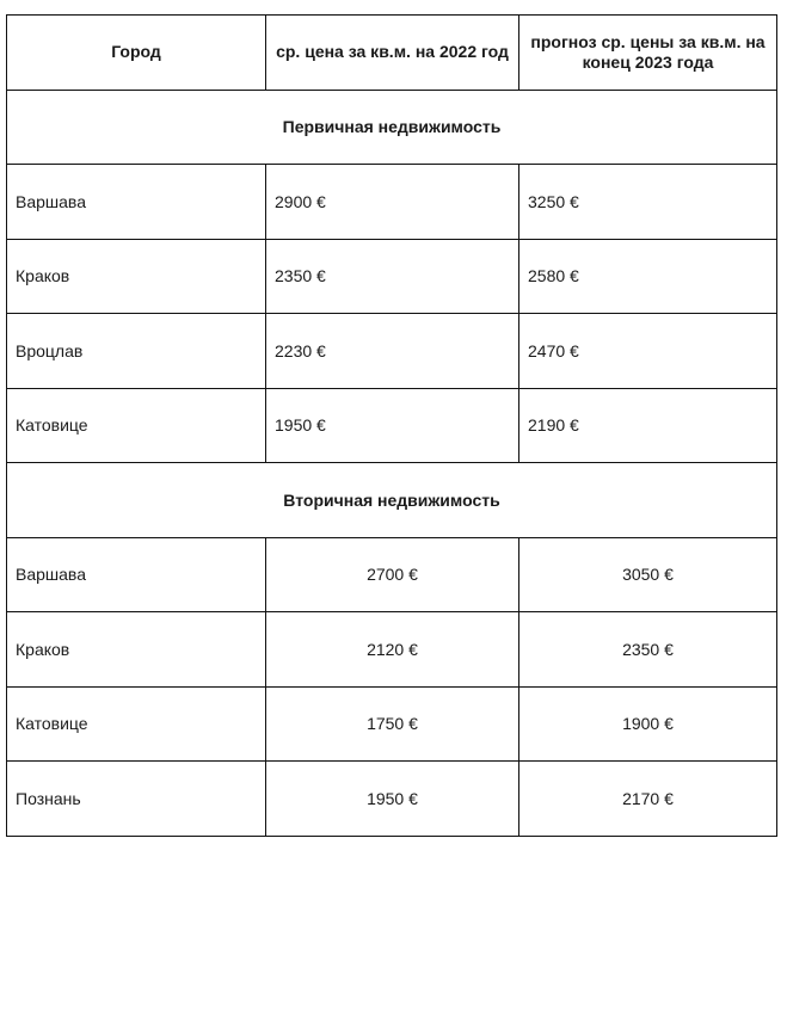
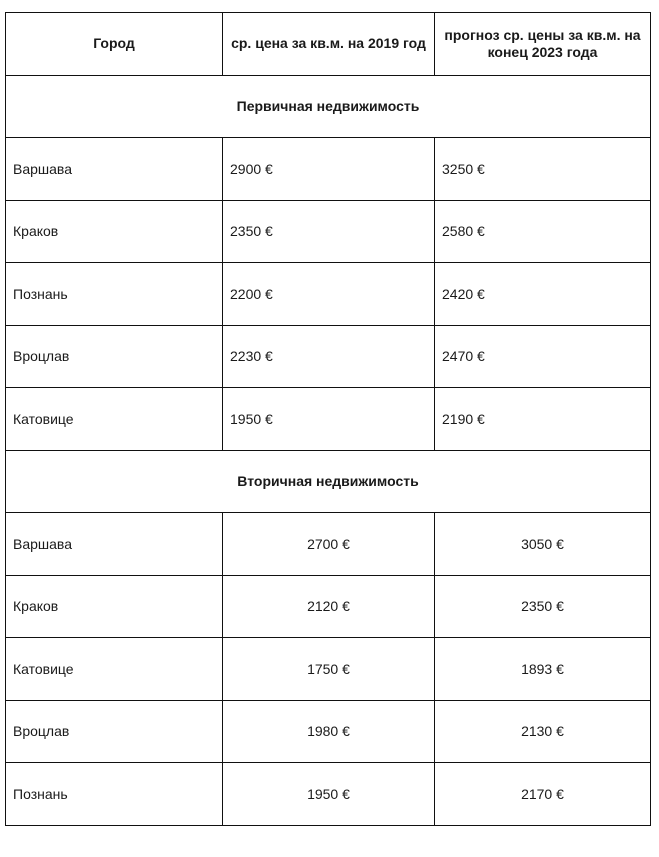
- Город	ср. цена за кв.м. на 2022 год	прогноз ср. цены за кв.м. на конец 2023 года
+ Город	ср. цена за кв.м. на 2019 год	прогноз ср. цены за кв.м. на конец 2023 года
  Первичная недвижимость
  Варшава	2900 €	3250 €
  Краков	2350 €	2580 €
+ Познань	2200 €	2420 €
  Вроцлав	2230 €	2470 €
  Катовице	1950 €	2190 €
  Вторичная недвижимость
  Варшава	2700 €	3050 €
  Краков	2120 €	2350 €
- Катовице	1750 €	1900 €
+ Катовице	1750 €	1893 €
+ Вроцлав	1980 €	2130 €
  Познань	1950 €	2170 €
